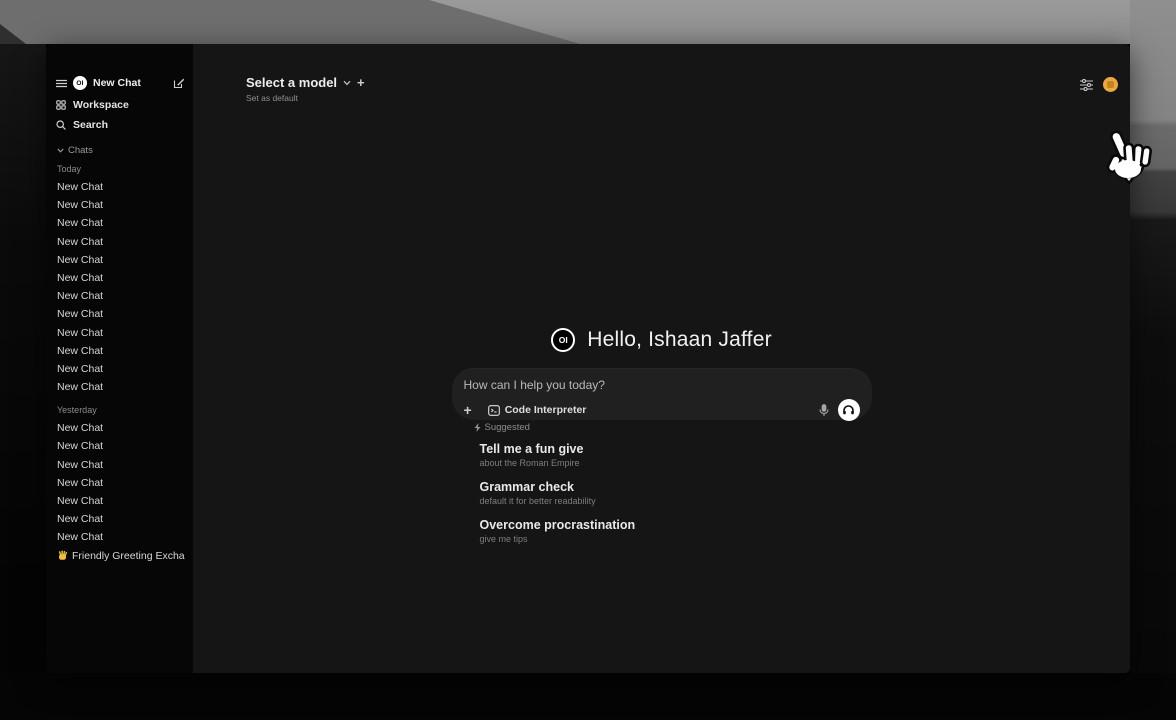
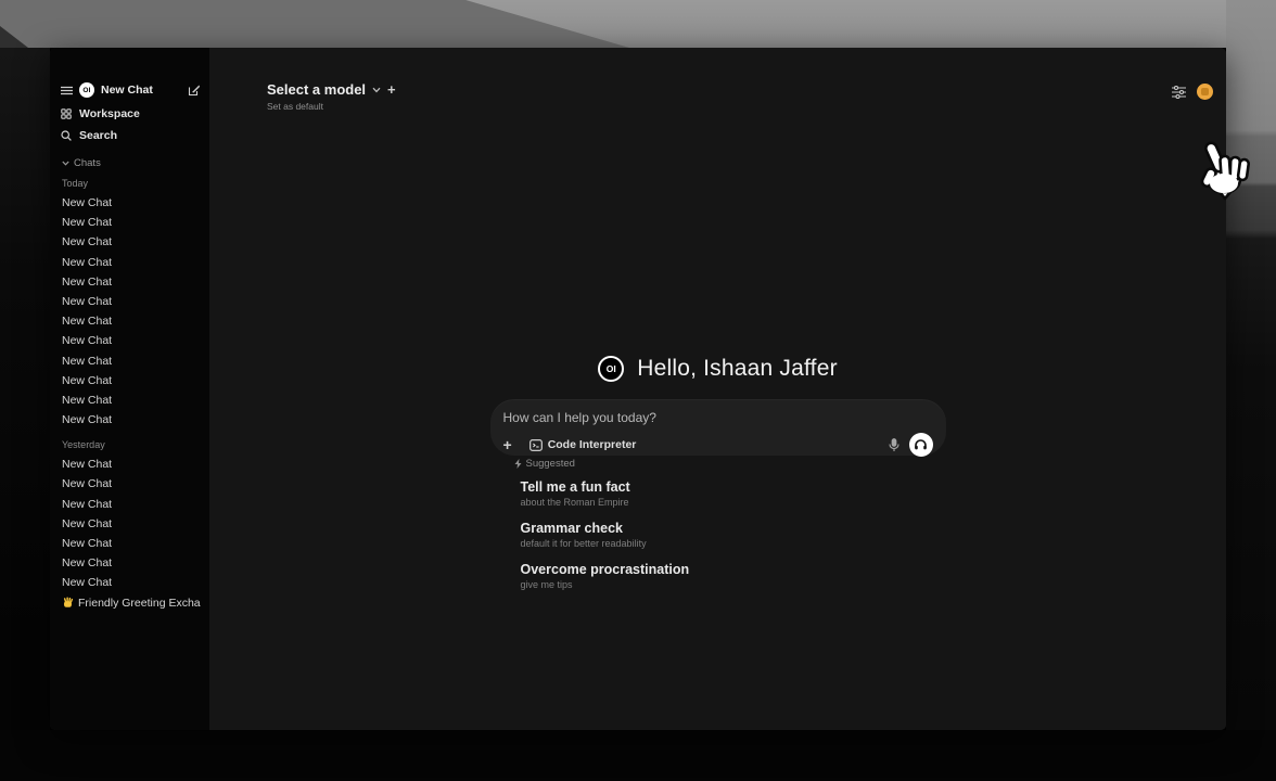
  New Chat
  Workspace
  Search
  Chats
  Today
  New Chat
  New Chat
  New Chat
  New Chat
  New Chat
  New Chat
  New Chat
  New Chat
  New Chat
  New Chat
  New Chat
  New Chat
  Yesterday
  New Chat
  New Chat
  New Chat
  New Chat
  New Chat
  New Chat
  New Chat
  Friendly Greeting Excha
  Select a model
  +
  Set as default
  OI
  Hello, Ishaan Jaffer
  How can I help you today?
  +
  Code Interpreter
  Suggested
- Tell me a fun give
+ Tell me a fun fact
  about the Roman Empire
  Grammar check
  default it for better readability
  Overcome procrastination
  give me tips
